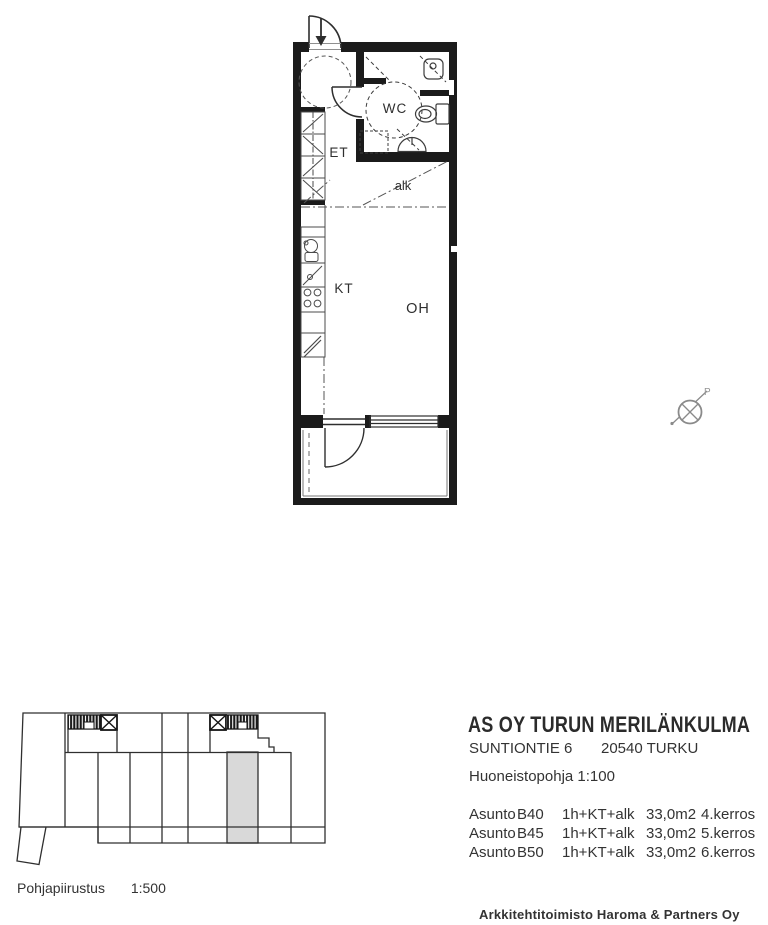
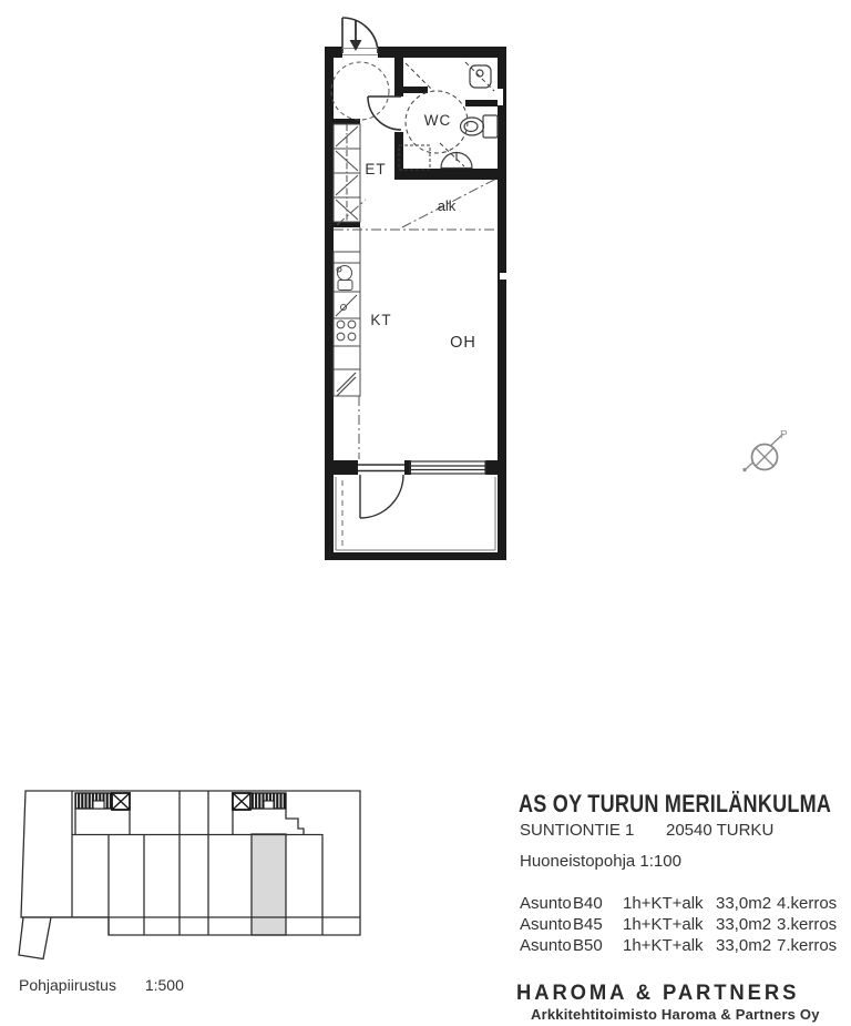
  WC
  ET
  alk
  KT
  OH
  P
  AS OY TURUN MERILÄNKULMA
- SUNTIONTIE 6
+ SUNTIONTIE 1
  20540 TURKU
  Huoneistopohja 1:100
  Asunto
  B40
  1h+KT+alk
  33,0m2
  4.kerros
  Asunto
  B45
  1h+KT+alk
  33,0m2
- 5.kerros
+ 3.kerros
  Asunto
  B50
  1h+KT+alk
  33,0m2
- 6.kerros
+ 7.kerros
+ HAROMA & PARTNERS
  Arkkitehtitoimisto Haroma & Partners Oy
  Pohjapiirustus 1:500
